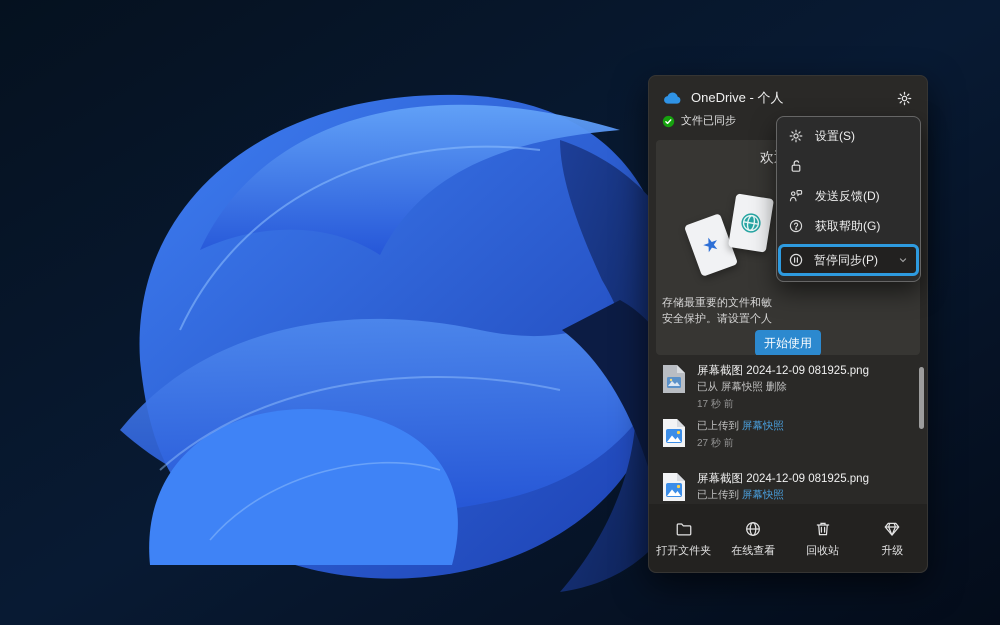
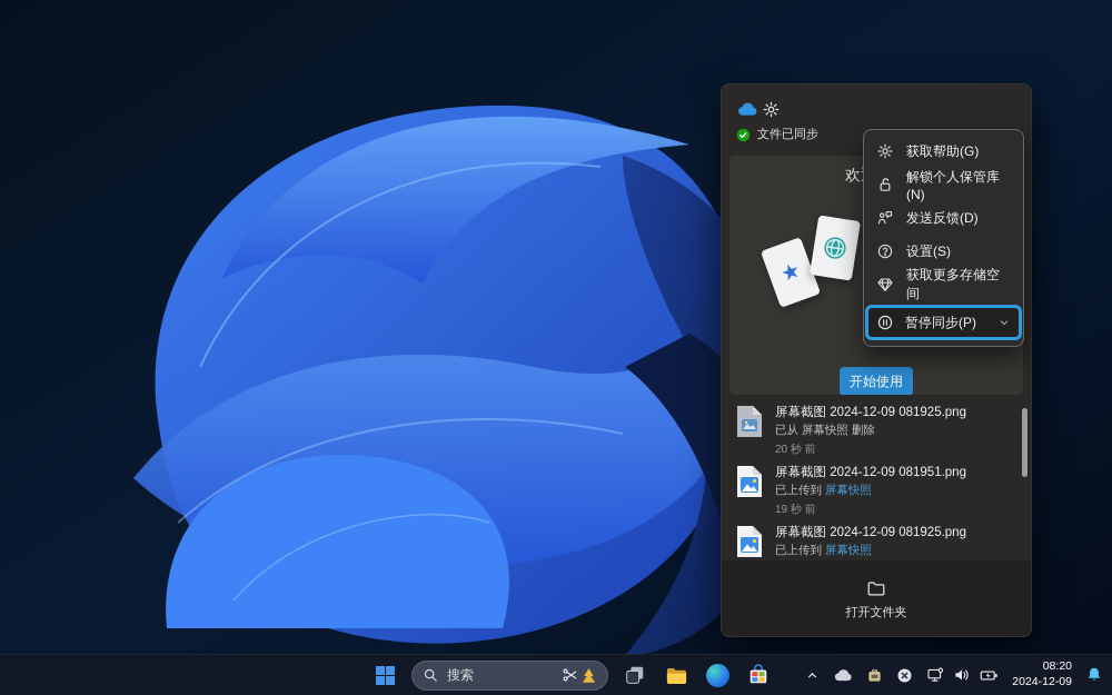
- OneDrive - 个人
  文件已同步
- 存储最重要的文件和敏
- 安全保护。请设置个人
  开始使用
  屏幕截图 2024-12-09 081925.png
  已从 屏幕快照 删除
- 17 秒 前
+ 20 秒 前
+ 屏幕截图 2024-12-09 081951.png
  已上传到 屏幕快照
- 27 秒 前
+ 19 秒 前
  屏幕截图 2024-12-09 081925.png
  已上传到 屏幕快照
  打开文件夹
- 在线查看
- 回收站
- 升级
- 设置(S)
+ 获取帮助(G)
+ 解锁个人保管库(N)
  发送反馈(D)
- 获取帮助(G)
+ 设置(S)
+ 获取更多存储空间
  暂停同步(P)
+ 搜索
+ 08:20
+ 2024-12-09
